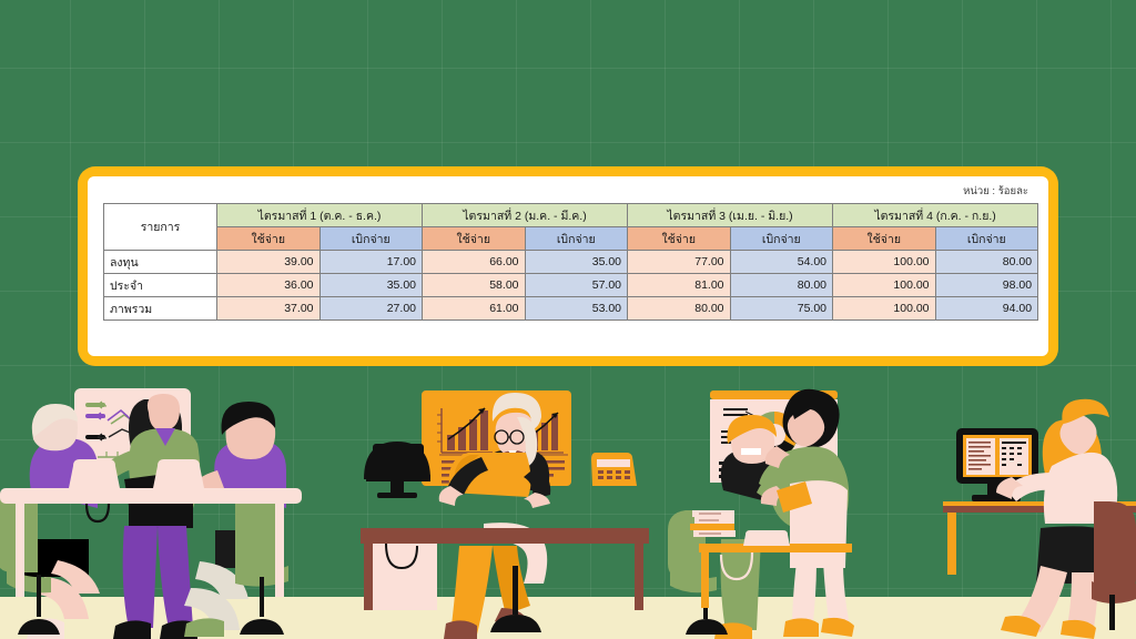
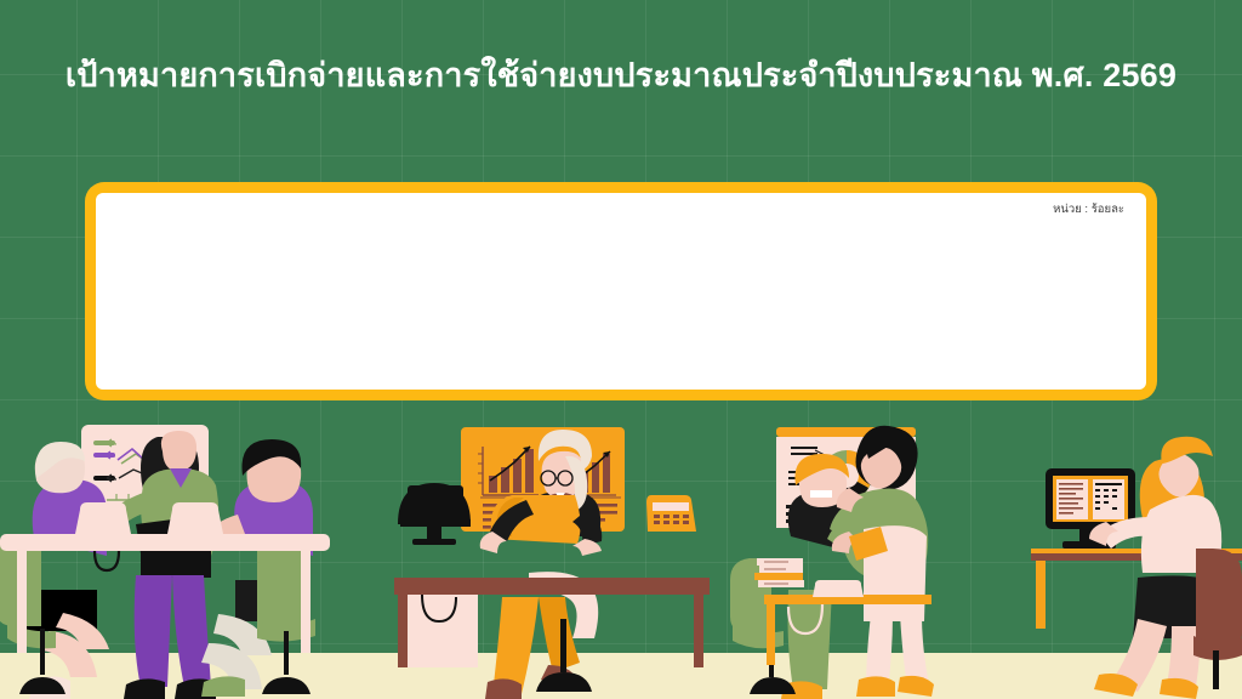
+ เป้าหมายการเบิกจ่ายและการใช้จ่ายงบประมาณประจำปีงบประมาณ พ.ศ. 2569
  หน่วย : ร้อยละ
- รายการ	ไตรมาสที่ 1 (ต.ค. - ธ.ค.)	ไตรมาสที่ 2 (ม.ค. - มี.ค.)	ไตรมาสที่ 3 (เม.ย. - มิ.ย.)	ไตรมาสที่ 4 (ก.ค. - ก.ย.)
- ใช้จ่าย	เบิกจ่าย	ใช้จ่าย	เบิกจ่าย	ใช้จ่าย	เบิกจ่าย	ใช้จ่าย	เบิกจ่าย
- ลงทุน	39.00	17.00	66.00	35.00	77.00	54.00	100.00	80.00
- ประจำ	36.00	35.00	58.00	57.00	81.00	80.00	100.00	98.00
- ภาพรวม	37.00	27.00	61.00	53.00	80.00	75.00	100.00	94.00
